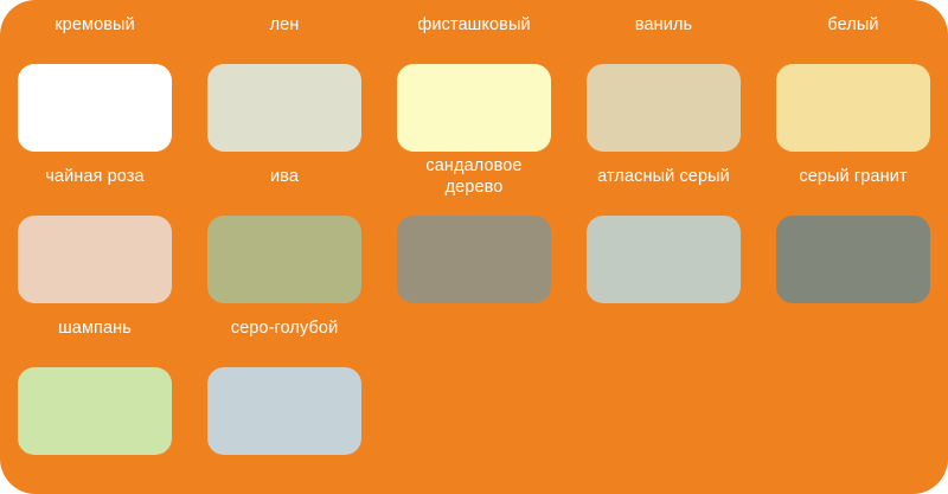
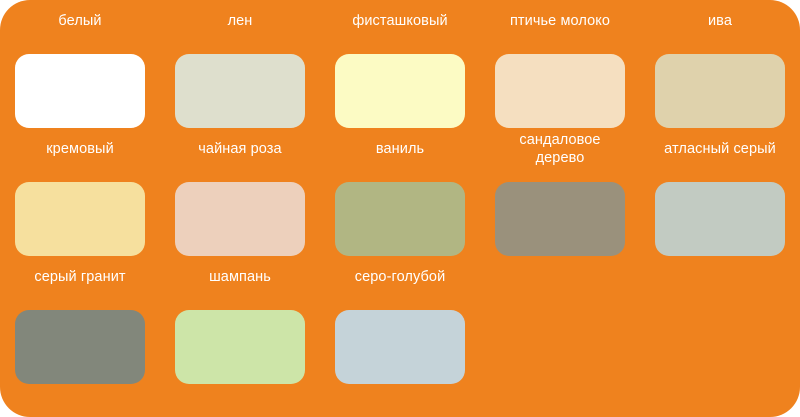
- кремовый
+ белый
  лен
  фисташковый
+ птичье молоко
- ваниль
+ ива
- белый
+ кремовый
  чайная роза
- ива
+ ваниль
  сандаловое
  дерево
  атласный серый
  серый гранит
  шампань
  серо-голубой
